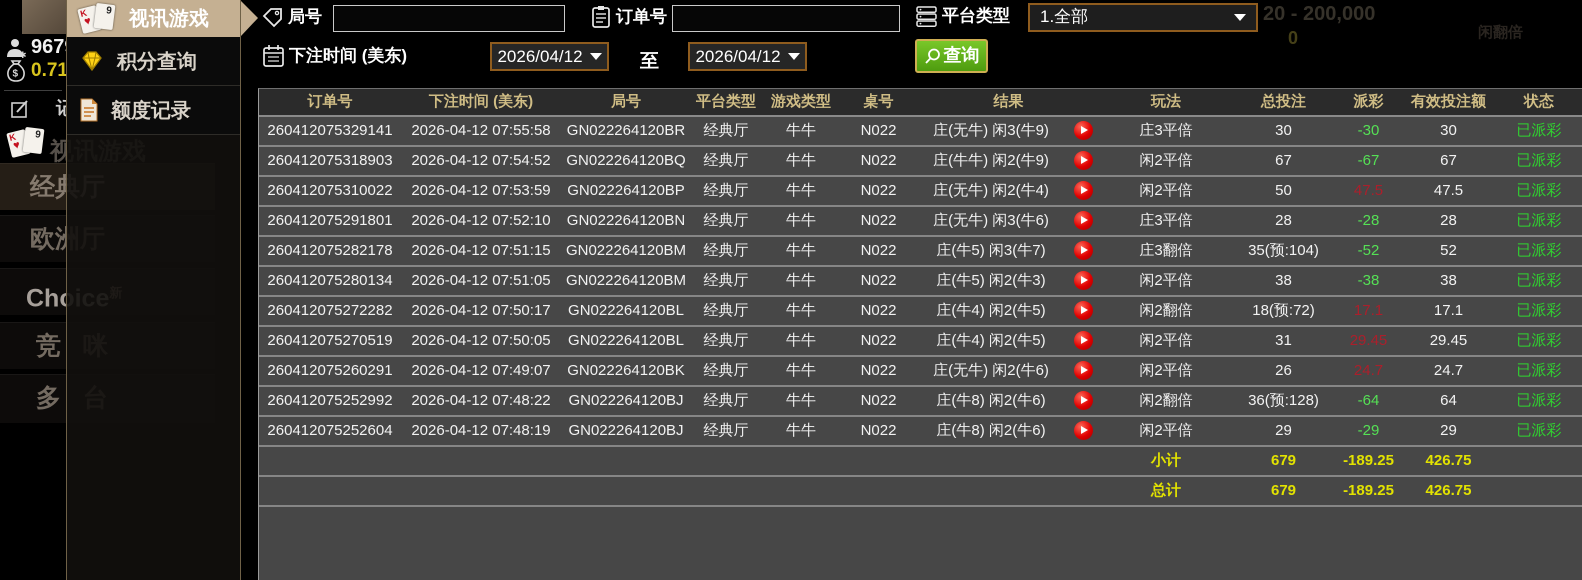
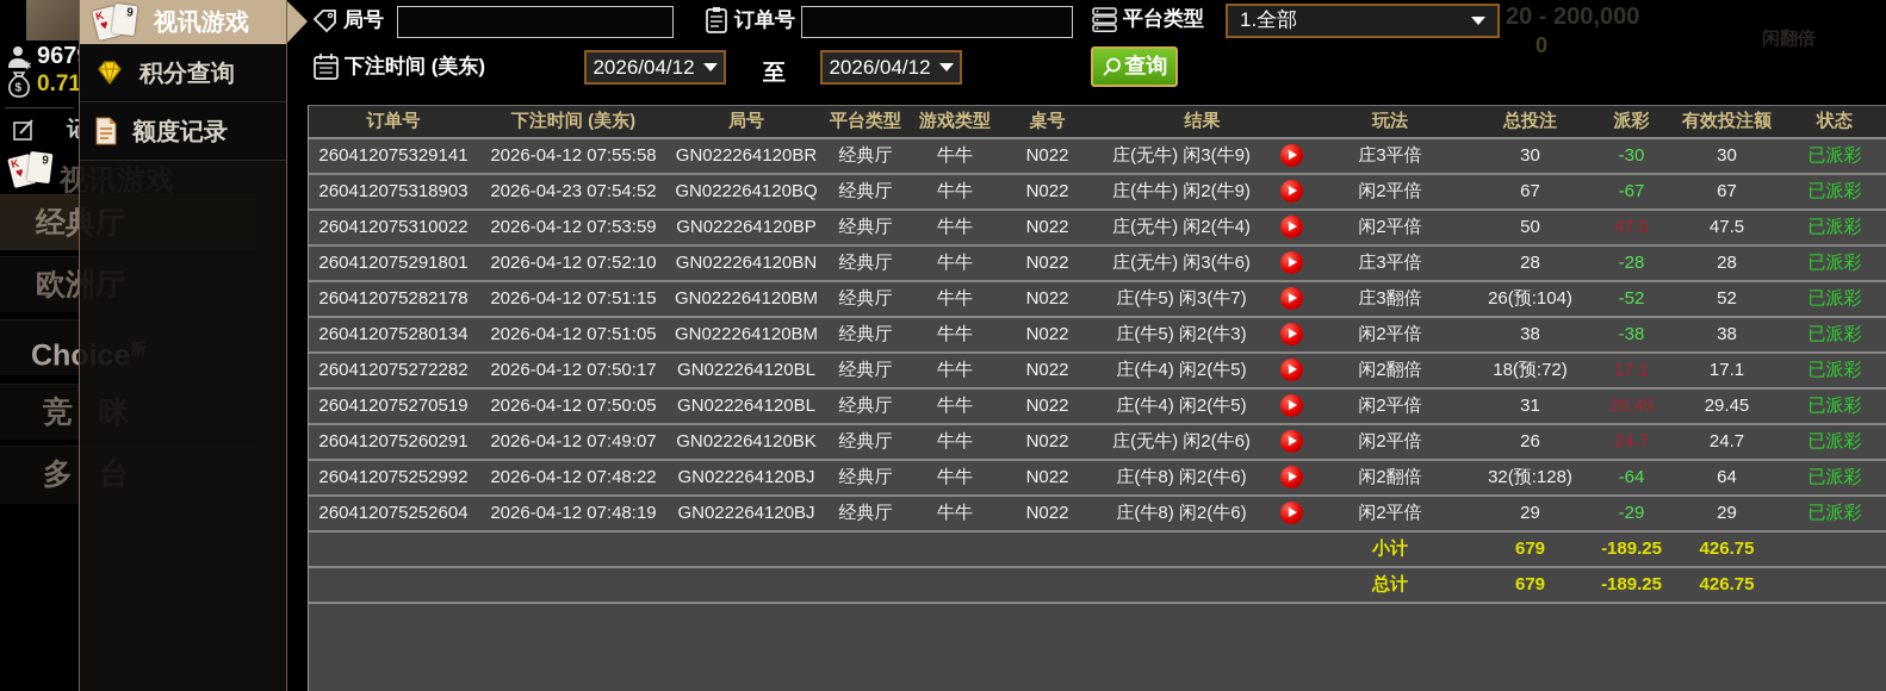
  20 - 200,000
  0
  闲翻倍
  ✱
  967
  $
  0.71
  记
  视讯游戏
  积分查询
  额度记录
  局号
  订单号
  平台类型
  1.全部
  下注时间 (美东)
  2026/04/12
  至
  2026/04/12
  查询
  订单号
  下注时间 (美东)
  局号
  平台类型
  游戏类型
  桌号
  结果
  玩法
  总投注
  派彩
  有效投注额
  状态
  260412075329141
  2026-04-12 07:55:58
  GN022264120BR
  经典厅
  牛牛
  N022
  庄(无牛) 闲3(牛9)
  庄3平倍
  30
  -30
  30
  已派彩
  260412075318903
- 2026-04-12 07:54:52
+ 2026-04-23 07:54:52
  GN022264120BQ
  经典厅
  牛牛
  N022
  庄(牛牛) 闲2(牛9)
  闲2平倍
  67
  -67
  67
  已派彩
  260412075310022
  2026-04-12 07:53:59
  GN022264120BP
  经典厅
  牛牛
  N022
  庄(无牛) 闲2(牛4)
  闲2平倍
  50
  47.5
  47.5
  已派彩
  260412075291801
  2026-04-12 07:52:10
  GN022264120BN
  经典厅
  牛牛
  N022
  庄(无牛) 闲3(牛6)
  庄3平倍
  28
  -28
  28
  已派彩
  260412075282178
  2026-04-12 07:51:15
  GN022264120BM
  经典厅
  牛牛
  N022
  庄(牛5) 闲3(牛7)
  庄3翻倍
- 35(预:104)
+ 26(预:104)
  -52
  52
  已派彩
  260412075280134
  2026-04-12 07:51:05
  GN022264120BM
  经典厅
  牛牛
  N022
  庄(牛5) 闲2(牛3)
  闲2平倍
  38
  -38
  38
  已派彩
  260412075272282
  2026-04-12 07:50:17
  GN022264120BL
  经典厅
  牛牛
  N022
  庄(牛4) 闲2(牛5)
  闲2翻倍
  18(预:72)
  17.1
  17.1
  已派彩
  260412075270519
  2026-04-12 07:50:05
  GN022264120BL
  经典厅
  牛牛
  N022
  庄(牛4) 闲2(牛5)
  闲2平倍
  31
  29.45
  29.45
  已派彩
  260412075260291
  2026-04-12 07:49:07
  GN022264120BK
  经典厅
  牛牛
  N022
  庄(无牛) 闲2(牛6)
  闲2平倍
  26
  24.7
  24.7
  已派彩
  260412075252992
  2026-04-12 07:48:22
  GN022264120BJ
  经典厅
  牛牛
  N022
  庄(牛8) 闲2(牛6)
  闲2翻倍
- 36(预:128)
+ 32(预:128)
  -64
  64
  已派彩
  260412075252604
  2026-04-12 07:48:19
  GN022264120BJ
  经典厅
  牛牛
  N022
  庄(牛8) 闲2(牛6)
  闲2平倍
  29
  -29
  29
  已派彩
  小计
  679
  -189.25
  426.75
  总计
  679
  -189.25
  426.75
